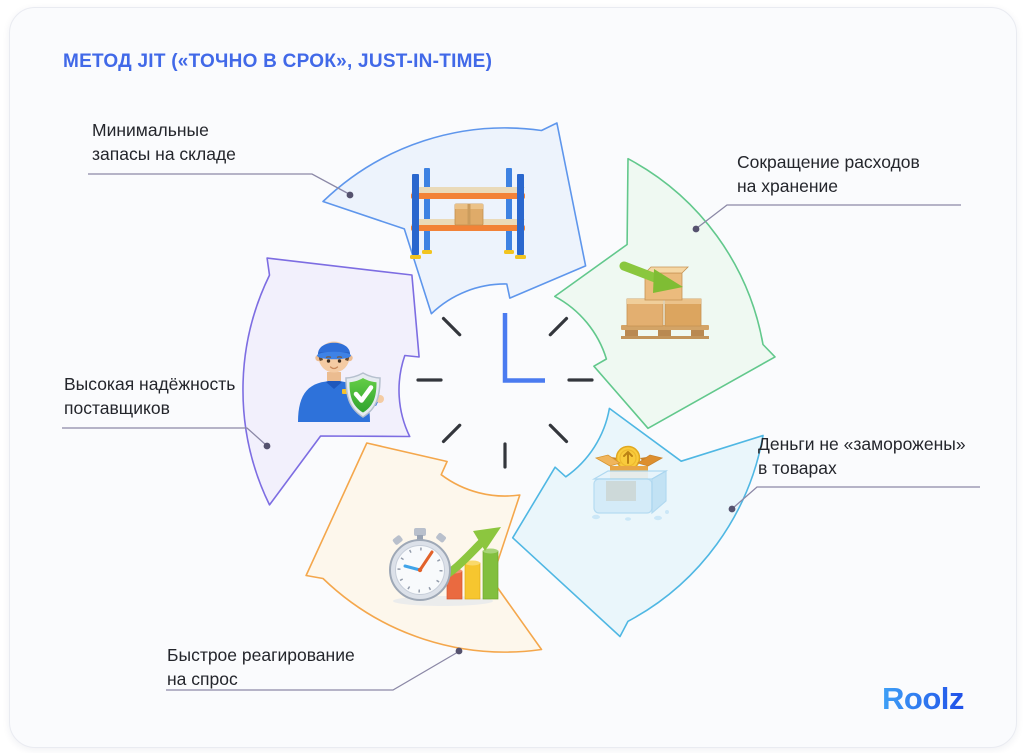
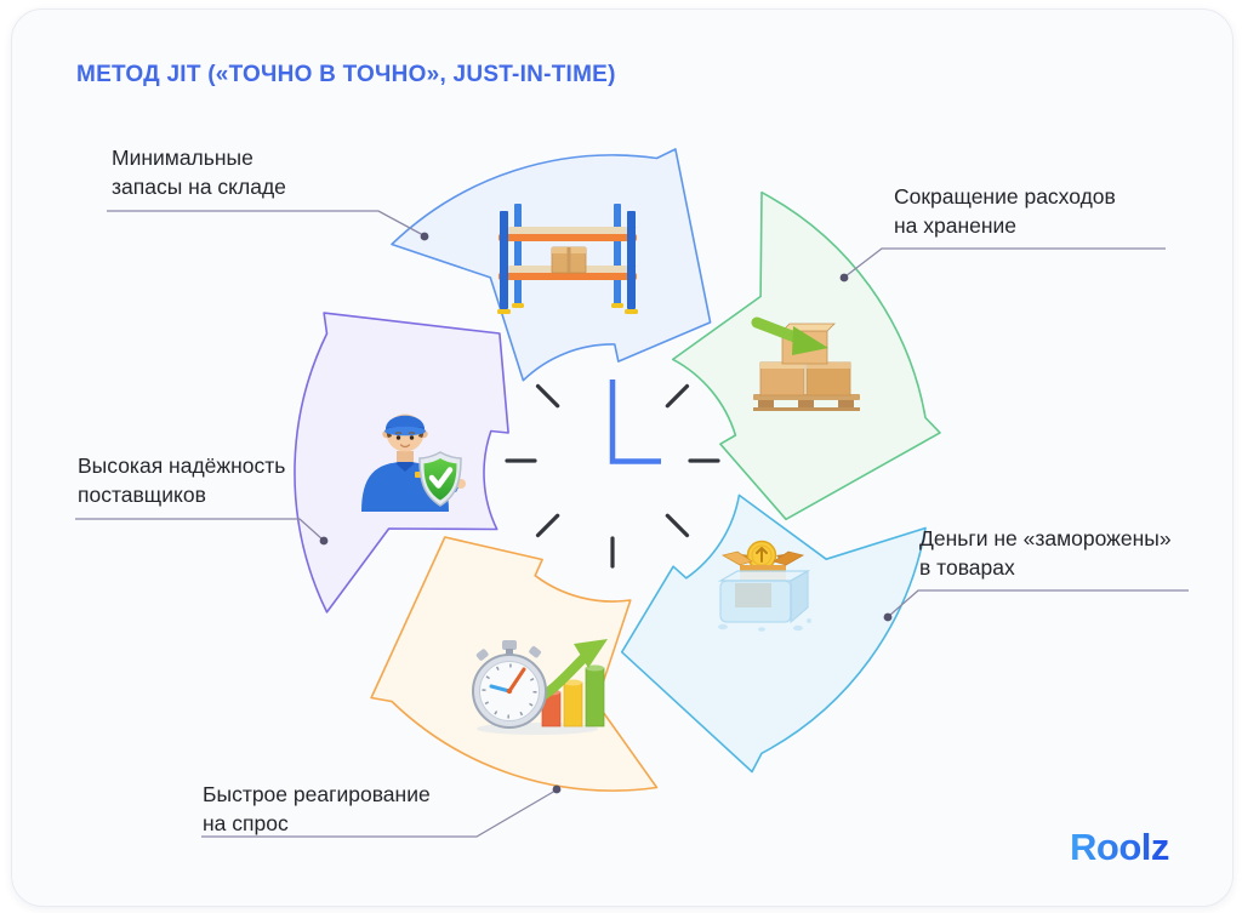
- МЕТОД JIT («ТОЧНО В СРОК», JUST-IN-TIME)
+ МЕТОД JIT («ТОЧНО В ТОЧНО», JUST-IN-TIME)
  Минимальные
  запасы на складе
  Сокращение расходов
  на хранение
  Деньги не «заморожены»
  в товарах
  Быстрое реагирование
  на спрос
  Высокая надёжность
  поставщиков
  Roolz
